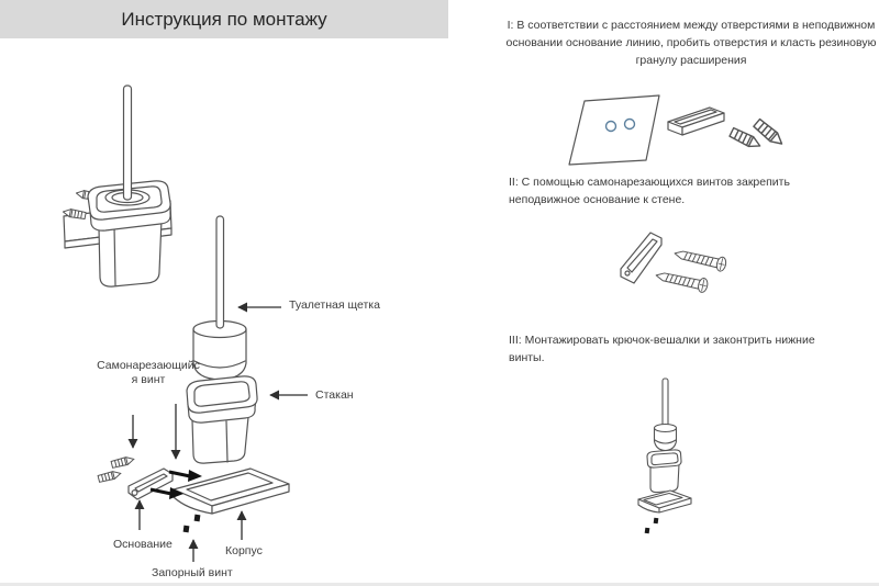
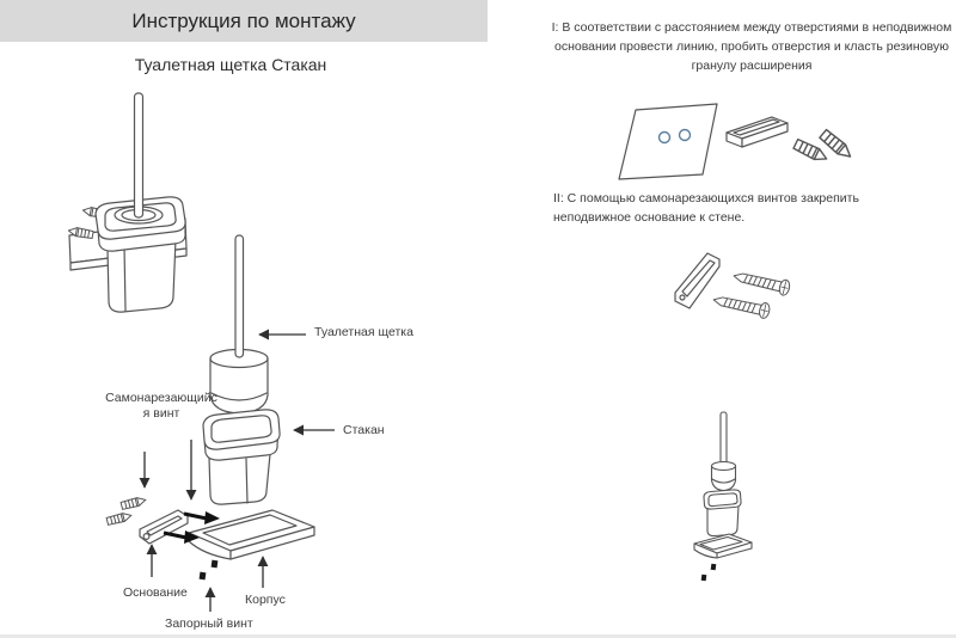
  Инструкция по монтажу
+ Туалетная щетка Стакан
  Туалетная щетка
  Самонарезающийс
  я винт
  Стакан
  Основание
  Корпус
  Запорный винт
- I: В соответствии с расстоянием между отверстиями в неподвижном основании основание линию, пробить отверстия и класть резиновую гранулу расширения
+ I: В соответствии с расстоянием между отверстиями в неподвижном основании провести линию, пробить отверстия и класть резиновую гранулу расширения
  II: С помощью самонарезающихся винтов закрепить неподвижное основание к стене.
- III: Монтажировать крючок-вешалки и законтрить нижние винты.
